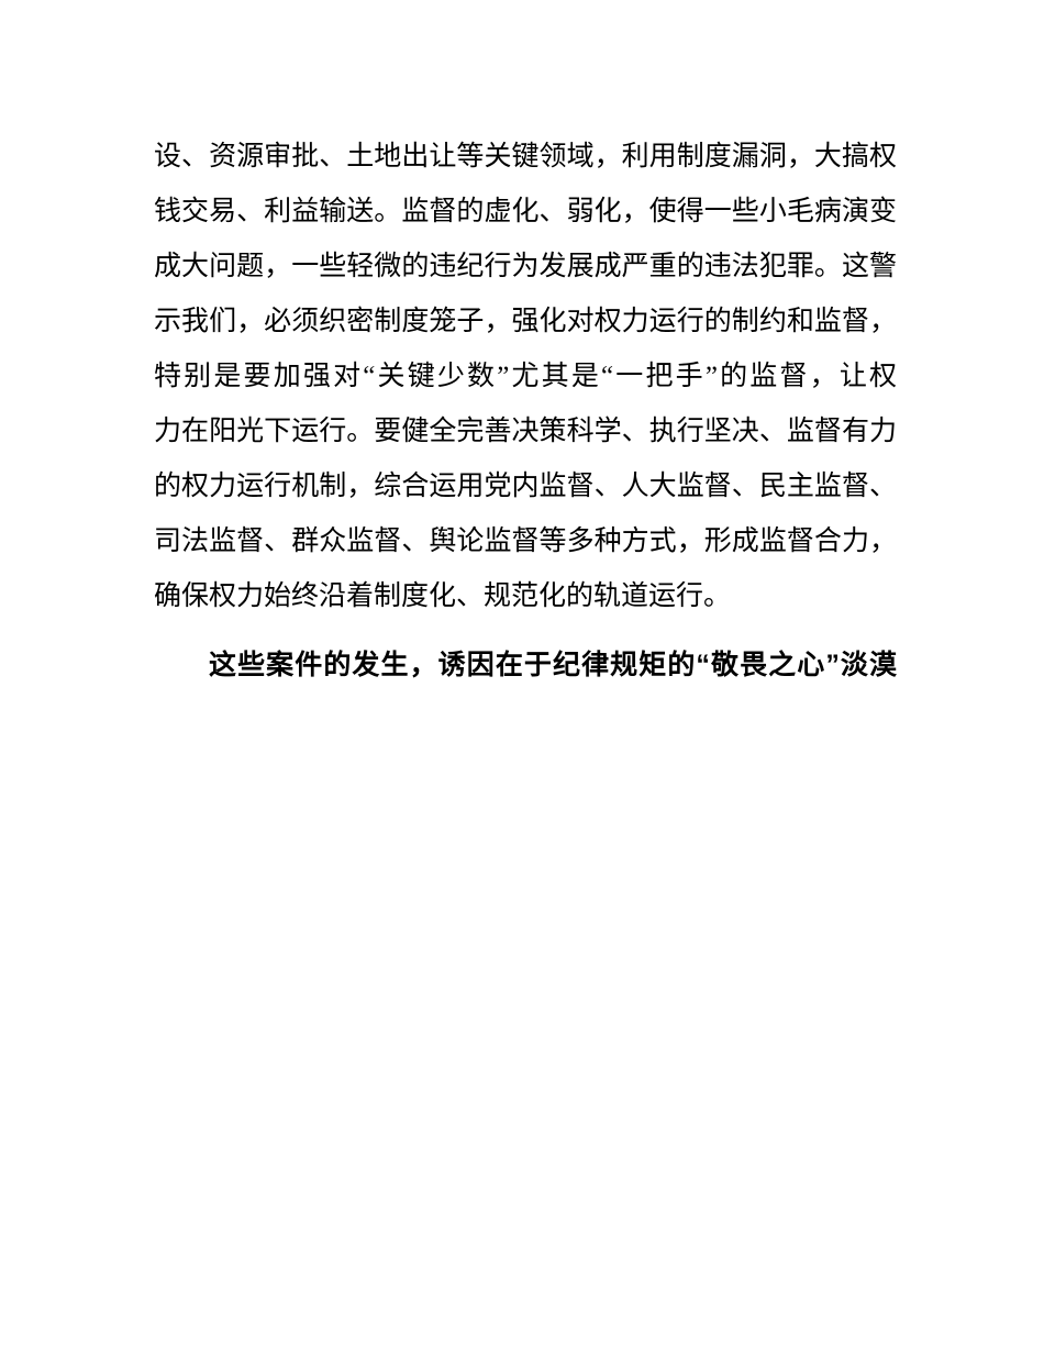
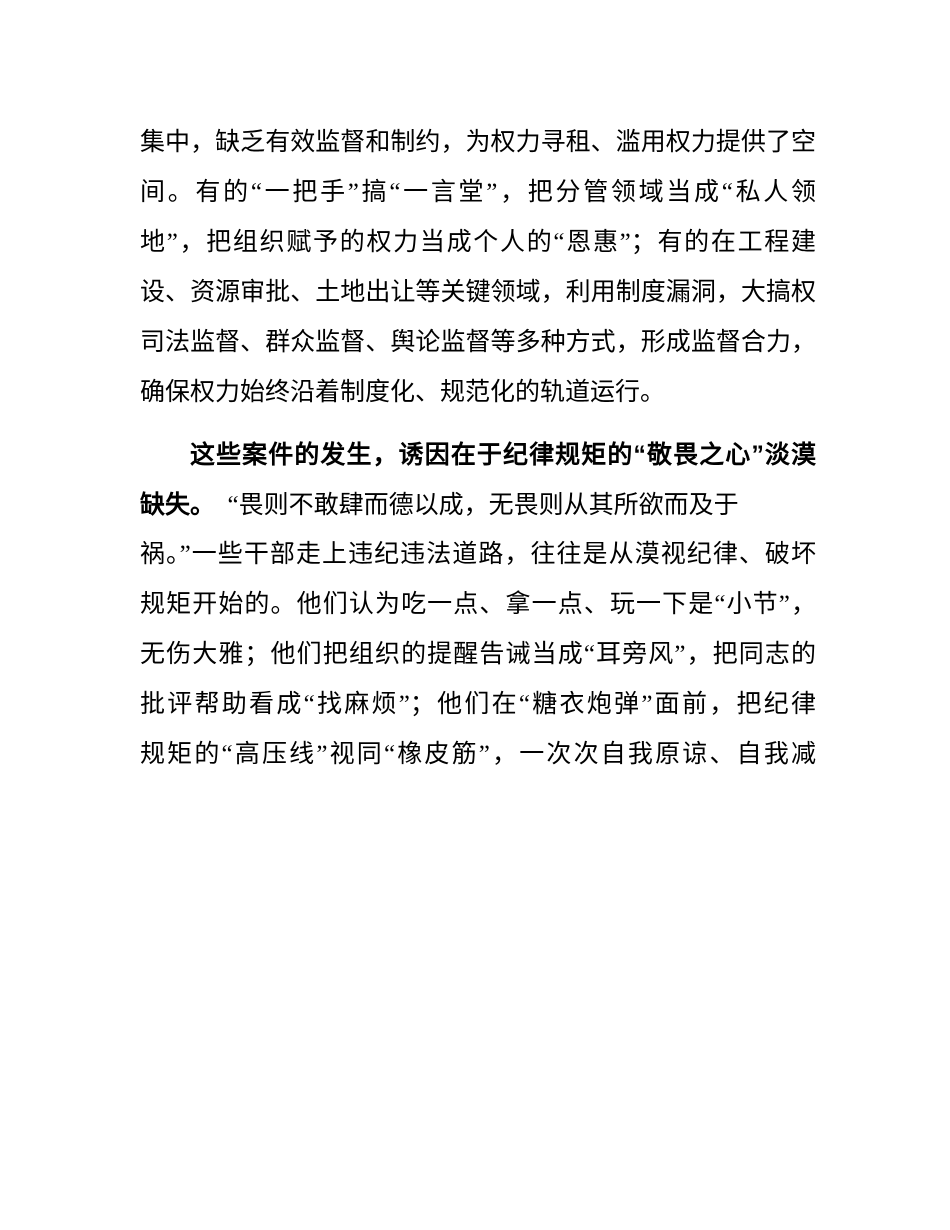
+ 集中，缺乏有效监督和制约，为权力寻租、滥用权力提供了空
+ 间。有的“一把手”搞“一言堂”，把分管领域当成“私人领
+ 地”，把组织赋予的权力当成个人的“恩惠”；有的在工程建
  设、资源审批、土地出让等关键领域，利用制度漏洞，大搞权
- 钱交易、利益输送。监督的虚化、弱化，使得一些小毛病演变
- 成大问题，一些轻微的违纪行为发展成严重的违法犯罪。这警
- 示我们，必须织密制度笼子，强化对权力运行的制约和监督，
- 特别是要加强对“关键少数”尤其是“一把手”的监督，让权
- 力在阳光下运行。要健全完善决策科学、执行坚决、监督有力
- 的权力运行机制，综合运用党内监督、人大监督、民主监督、
  司法监督、群众监督、舆论监督等多种方式，形成监督合力，
  确保权力始终沿着制度化、规范化的轨道运行。
  这些案件的发生，诱因在于纪律规矩的“敬畏之心”淡漠
+ 缺失。 “畏则不敢肆而德以成，无畏则从其所欲而及于
+ 祸。”一些干部走上违纪违法道路，往往是从漠视纪律、破坏
+ 规矩开始的。他们认为吃一点、拿一点、玩一下是“小节”，
+ 无伤大雅；他们把组织的提醒告诫当成“耳旁风”，把同志的
+ 批评帮助看成“找麻烦”；他们在“糖衣炮弹”面前，把纪律
+ 规矩的“高压线”视同“橡皮筋”，一次次自我原谅、自我减
